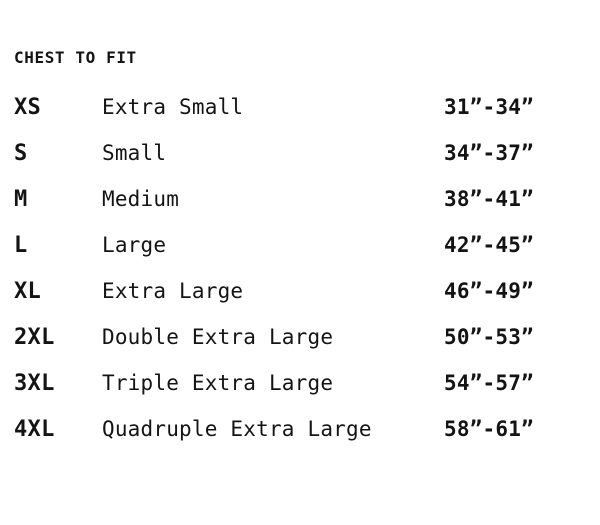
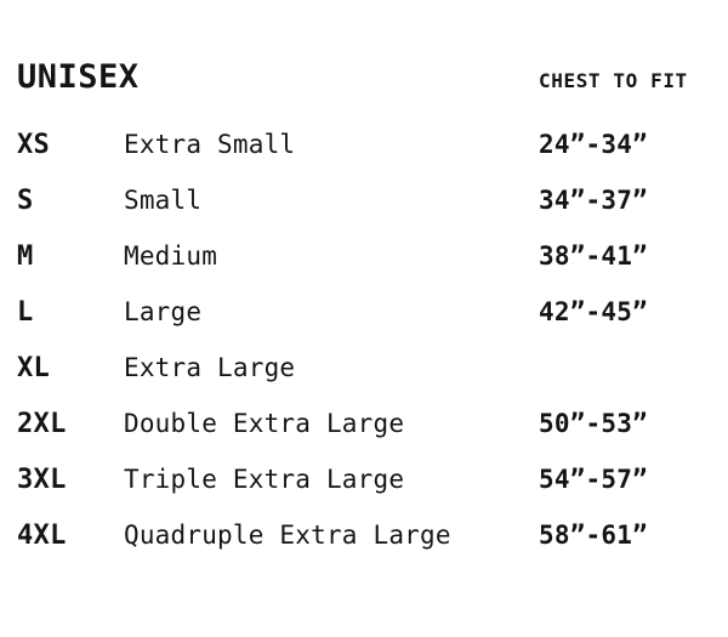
+ UNISEX
  CHEST TO FIT
  XS
  Extra Small
- 31”-34”
+ 24”-34”
  S
  Small
  34”-37”
  M
  Medium
  38”-41”
  L
  Large
  42”-45”
  XL
  Extra Large
- 46”-49”
  2XL
  Double Extra Large
  50”-53”
  3XL
  Triple Extra Large
  54”-57”
  4XL
  Quadruple Extra Large
  58”-61”
